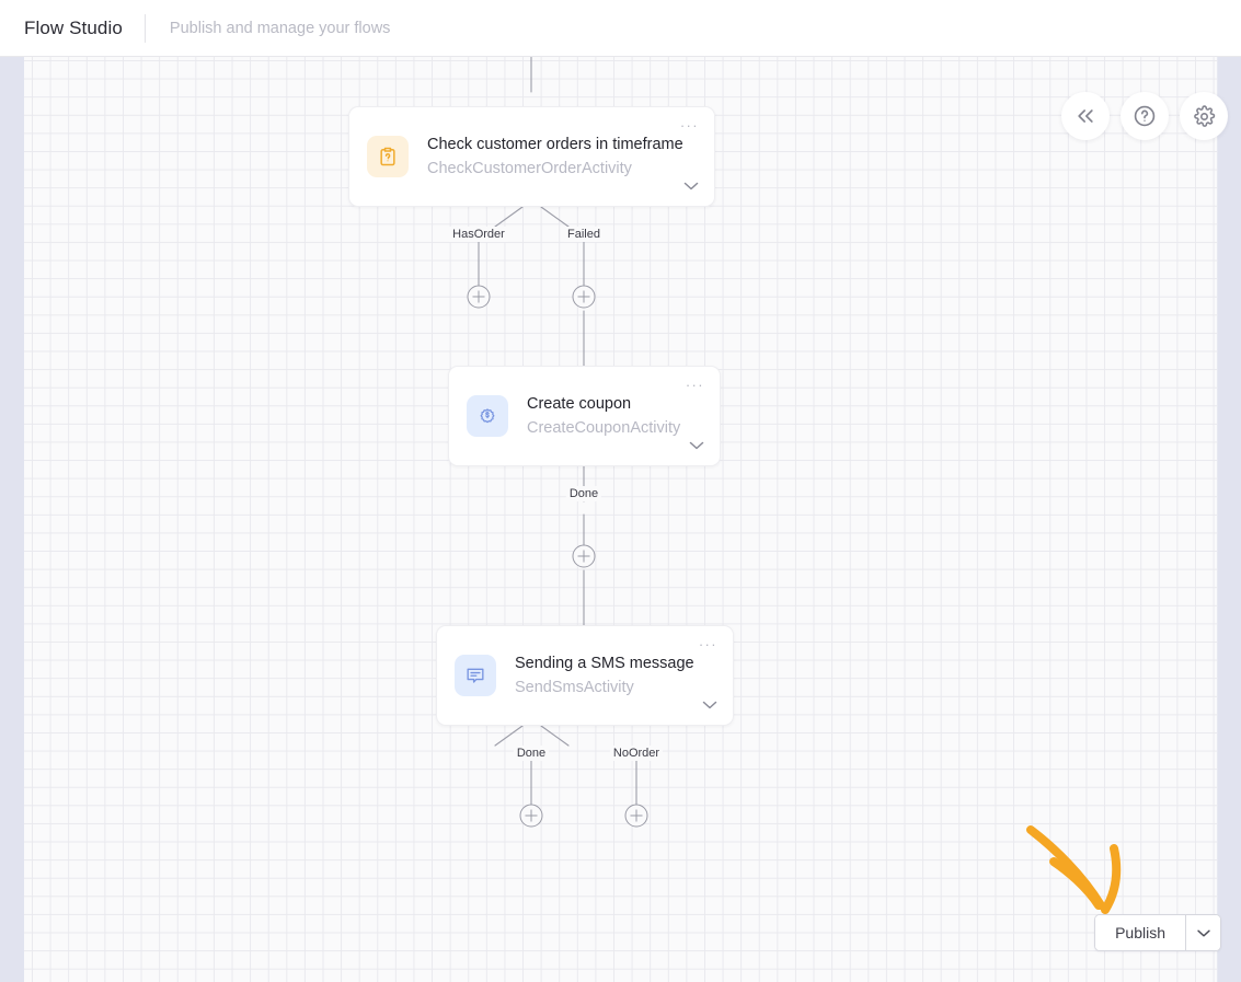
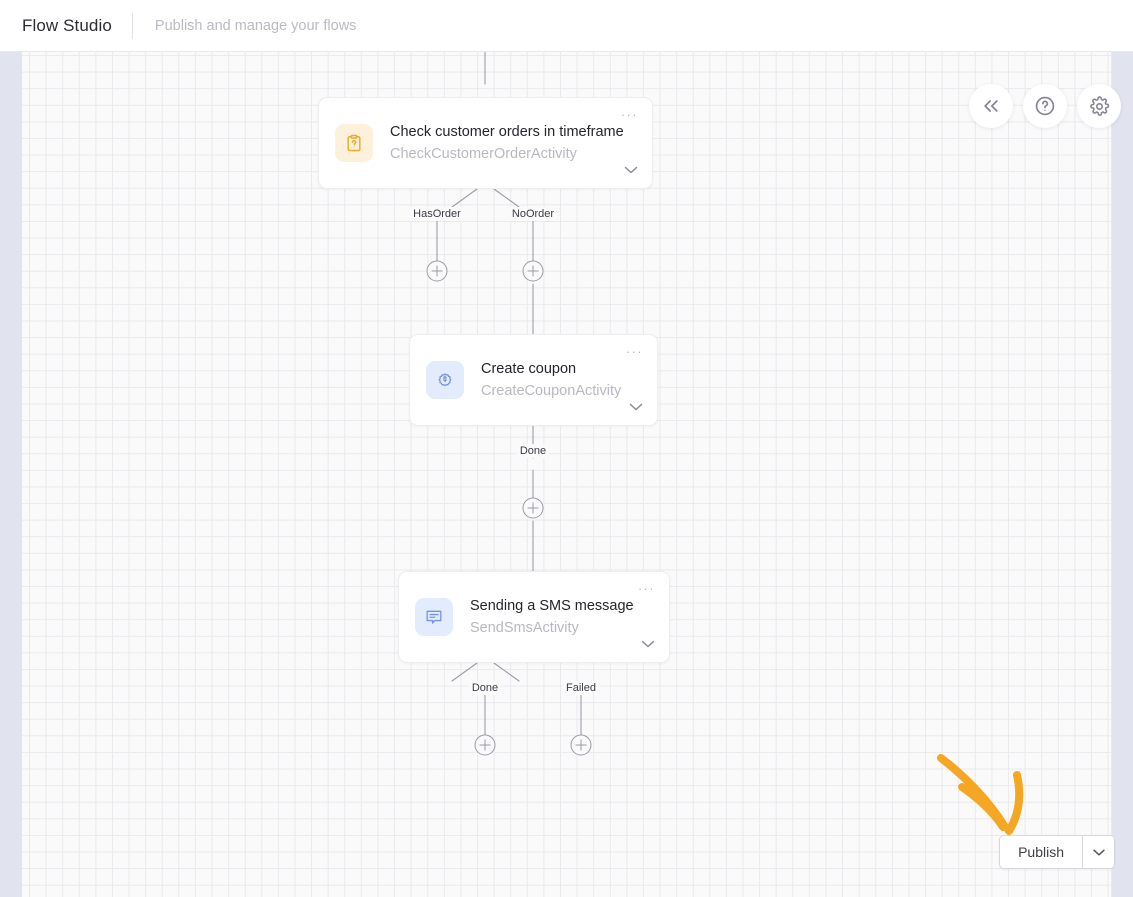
  Flow Studio
  Publish and manage your flows
  Check customer orders in timefram
  CheckCustomerOrderActivity
  ···
  Create coupon
  CreateCouponActivit
  ···
  Sending a SMS messag
  SendSmsActivity
  ···
  HasOrder
- Failed
+ NoOrder
  Done
  Done
- NoOrder
+ Failed
  Publish
